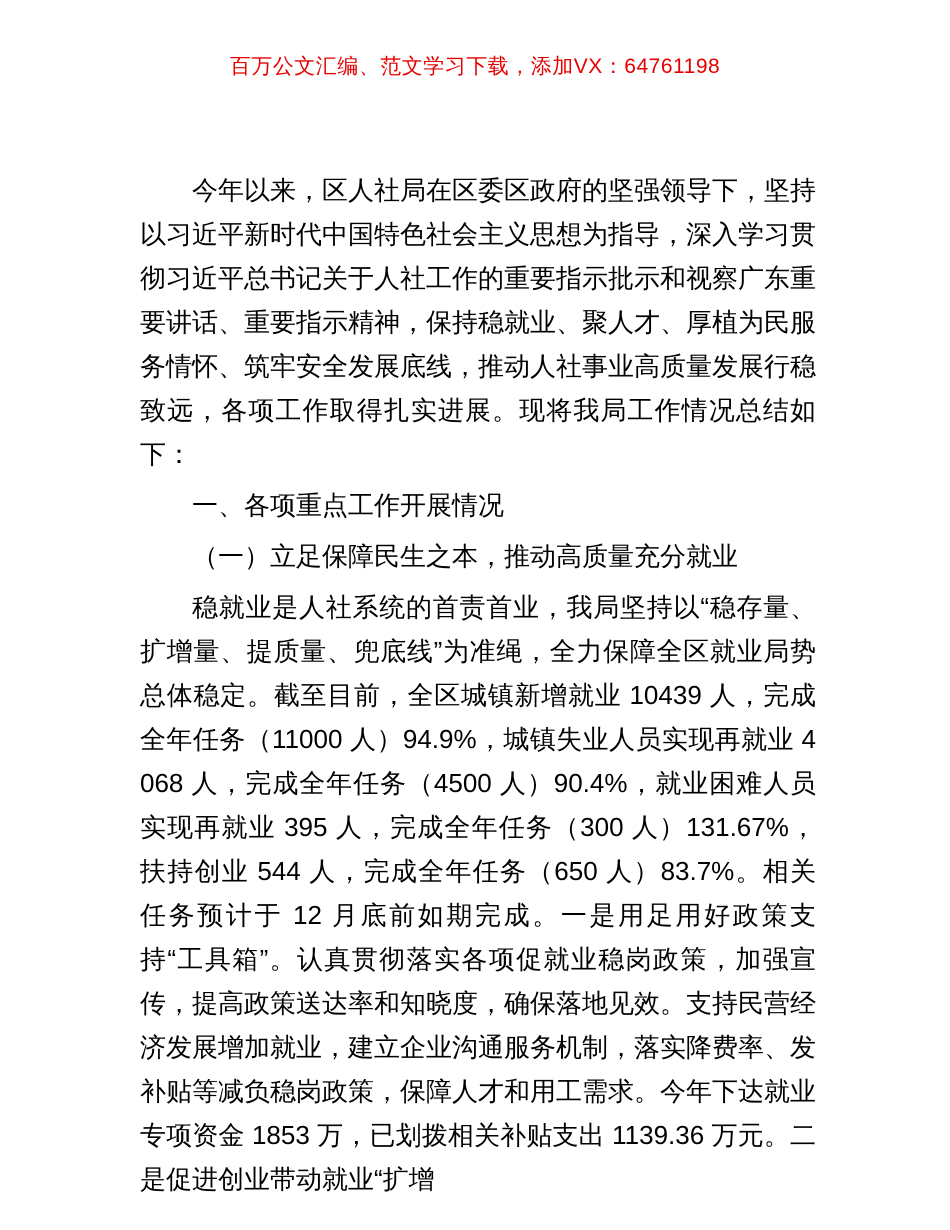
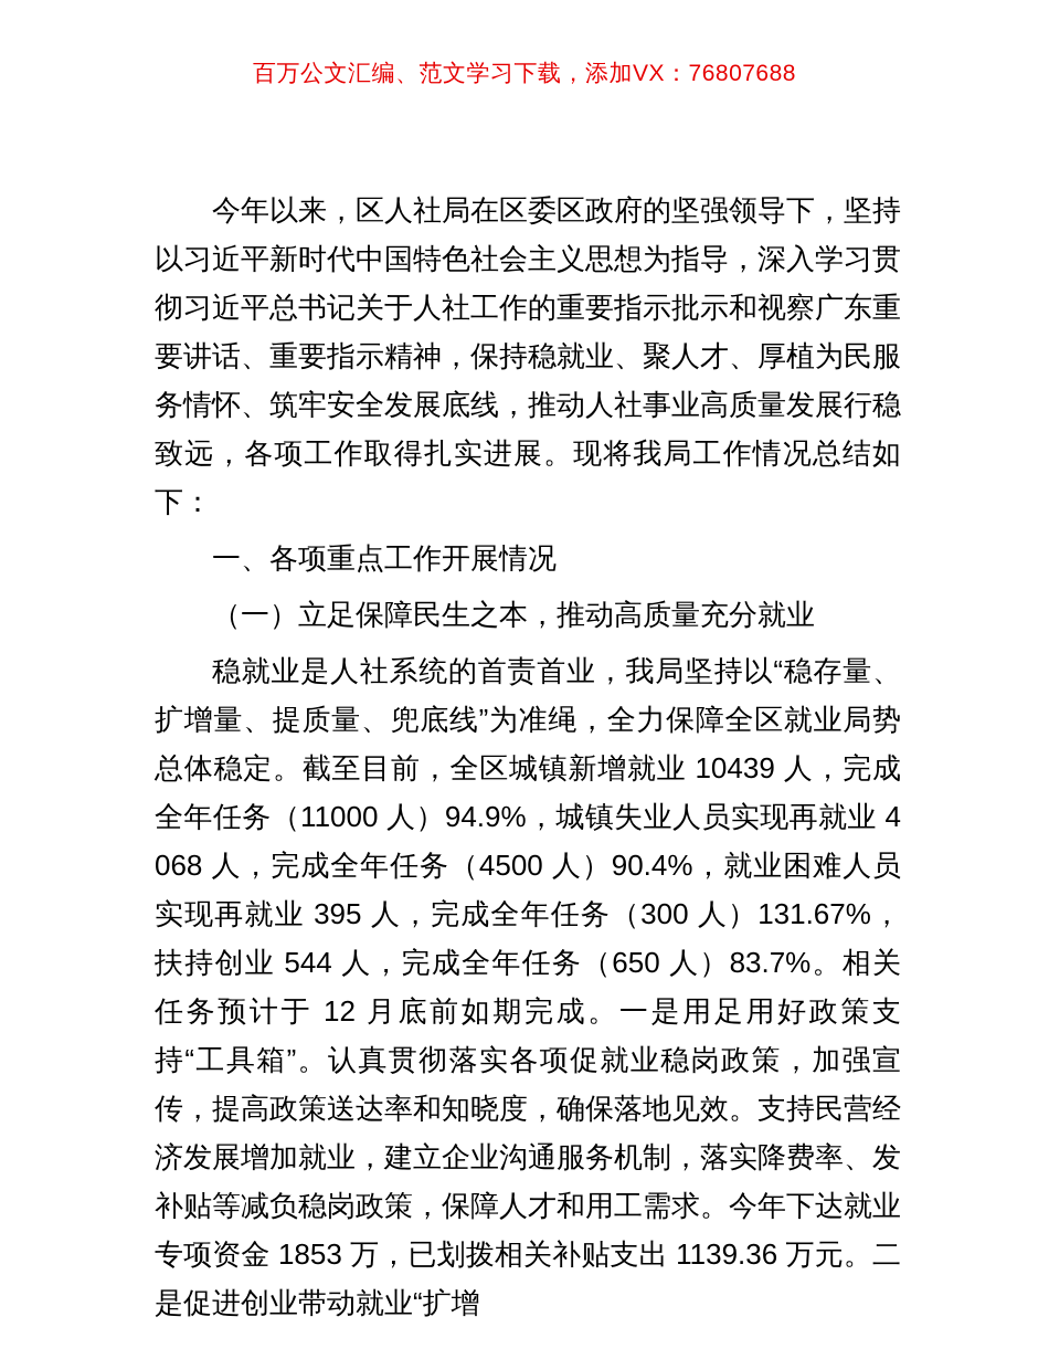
- 百万公文汇编、范文学习下载，添加VX：64761198
+ 百万公文汇编、范文学习下载，添加VX：76807688
  今年以来，区人社局在区委区政府的坚强领导下，坚持以习近平新时代中国特色社会主义思想为指导，深入学习贯彻习近平总书记关于人社工作的重要指示批示和视察广东重要讲话、重要指示精神，保持稳就业、聚人才、厚植为民服务情怀、筑牢安全发展底线，推动人社事业高质量发展行稳致远，各项工作取得扎实进展。现将我局工作情况总结如下：
  一、各项重点工作开展情况
  （一）立足保障民生之本，推动高质量充分就业
  稳就业是人社系统的首责首业，我局坚持以“稳存量、扩增量、提质量、兜底线”为准绳，全力保障全区就业局势总体稳定。截至目前，全区城镇新增就业 10439 人，完成全年任务（11000 人）94.9%，城镇失业人员实现再就业 4068 人，完成全年任务（4500 人）90.4%，就业困难人员实现再就业 395 人，完成全年任务（300 人）131.67%，扶持创业 544 人，完成全年任务（650 人）83.7%。相关任务预计于 12 月底前如期完成。一是用足用好政策支持“工具箱”。认真贯彻落实各项促就业稳岗政策，加强宣传，提高政策送达率和知晓度，确保落地见效。支持民营经济发展增加就业，建立企业沟通服务机制，落实降费率、发补贴等减负稳岗政策，保障人才和用工需求。今年下达就业专项资金 1853 万，已划拨相关补贴支出 1139.36 万元。二是促进创业带动就业“扩增
